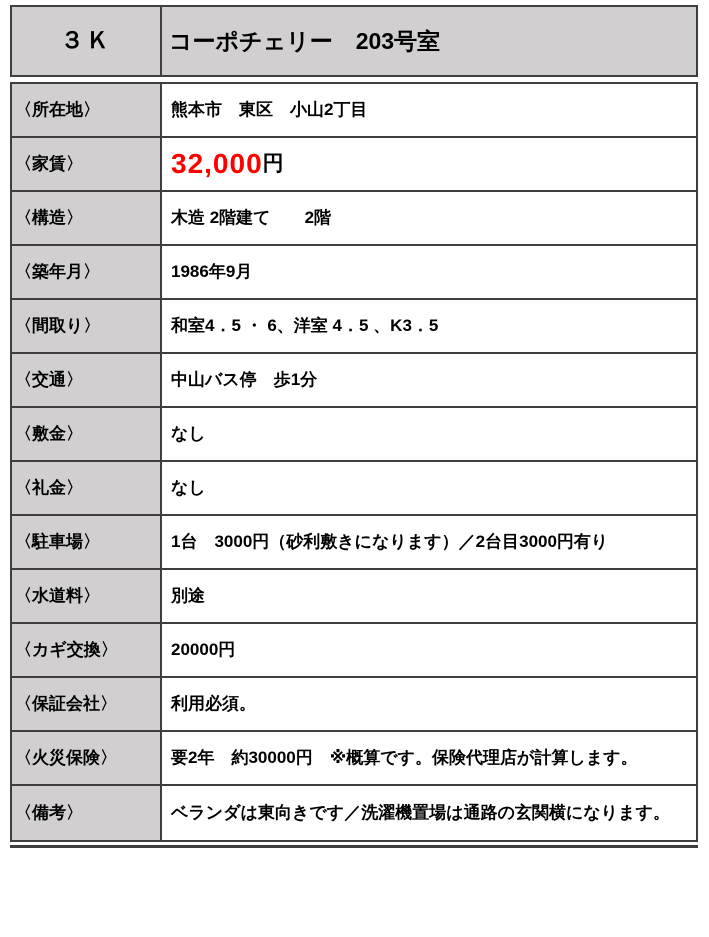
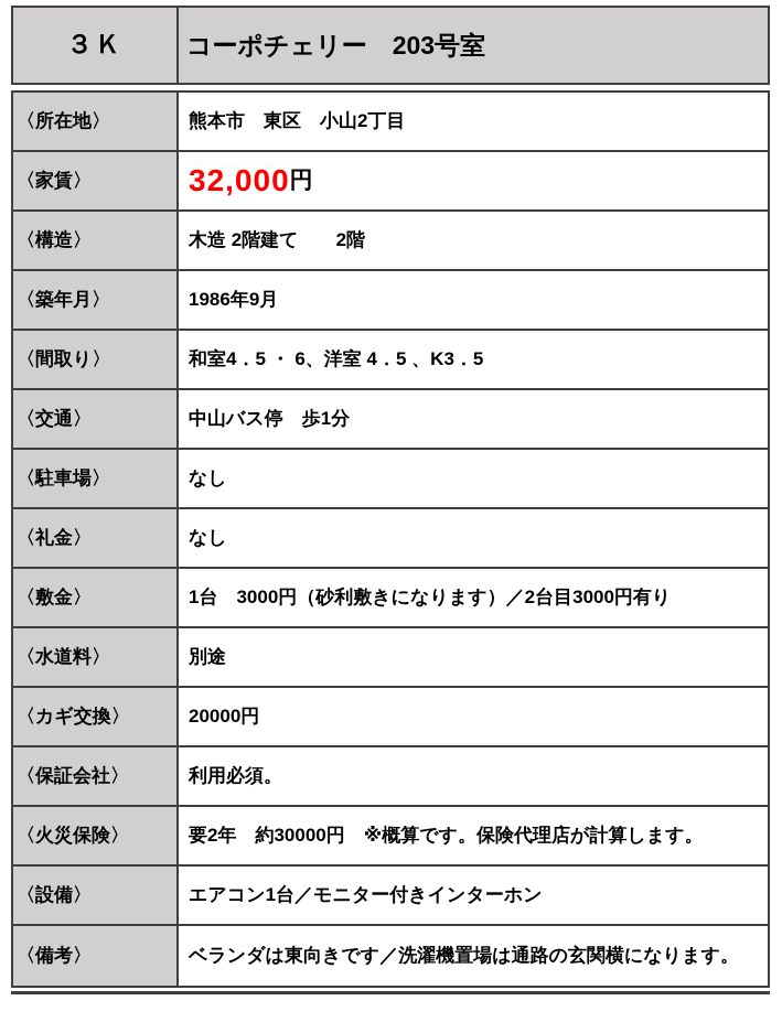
  ３Ｋ
  コーポチェリー 203号室
  〈所在地〉
  熊本市 東区 小山2丁目
  〈家賃〉
  32,000
  円
  〈構造〉
  木造 2階建て 2階
  〈築年月〉
  1986年9月
  〈間取り〉
  和室4．5 ・ 6、洋室 4．5 、K3．5
  〈交通〉
  中山バス停 歩1分
- 〈敷金〉
+ 〈駐車場〉
  なし
  〈礼金〉
  なし
- 〈駐車場〉
+ 〈敷金〉
  1台 3000円（砂利敷きになります）／2台目3000円有り
  〈水道料〉
  別途
  〈カギ交換〉
  20000円
  〈保証会社〉
  利用必須。
  〈火災保険〉
  要2年 約30000円 ※概算です。保険代理店が計算します。
+ 〈設備〉
+ エアコン1台／モニター付きインターホン
  〈備考〉
  ベランダは東向きです／洗濯機置場は通路の玄関横になります。
